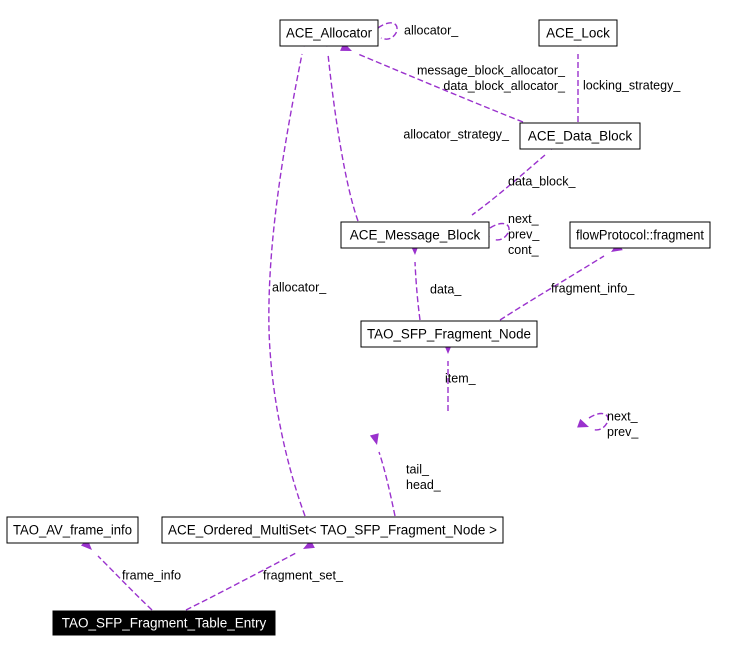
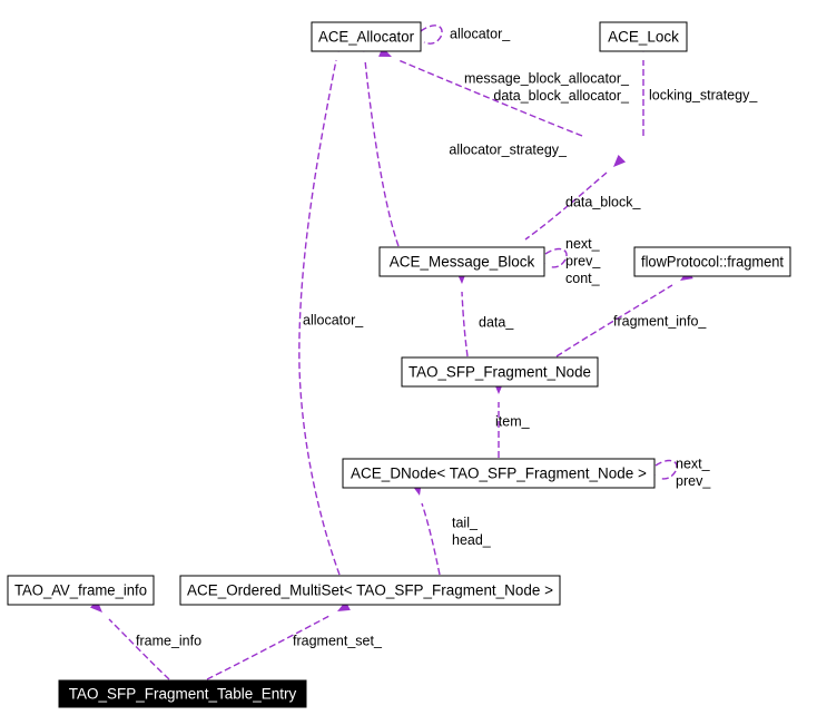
  allocator_
  message_block_allocator_
  data_block_allocator_
  locking_strategy_
  allocator_strategy_
  data_block_
  next_
  prev_
  cont_
  data_
  fragment_info_
  item_
  next_
  prev_
  tail_
  head_
  allocator_
  frame_info
  fragment_set_
  ACE_Allocator
  ACE_Lock
- ACE_Data_Block
  ACE_Message_Block
  flowProtocol::fragment
  TAO_SFP_Fragment_Node
+ ACE_DNode< TAO_SFP_Fragment_Node >
  TAO_AV_frame_info
  ACE_Ordered_MultiSet< TAO_SFP_Fragment_Node >
  TAO_SFP_Fragment_Table_Entry
